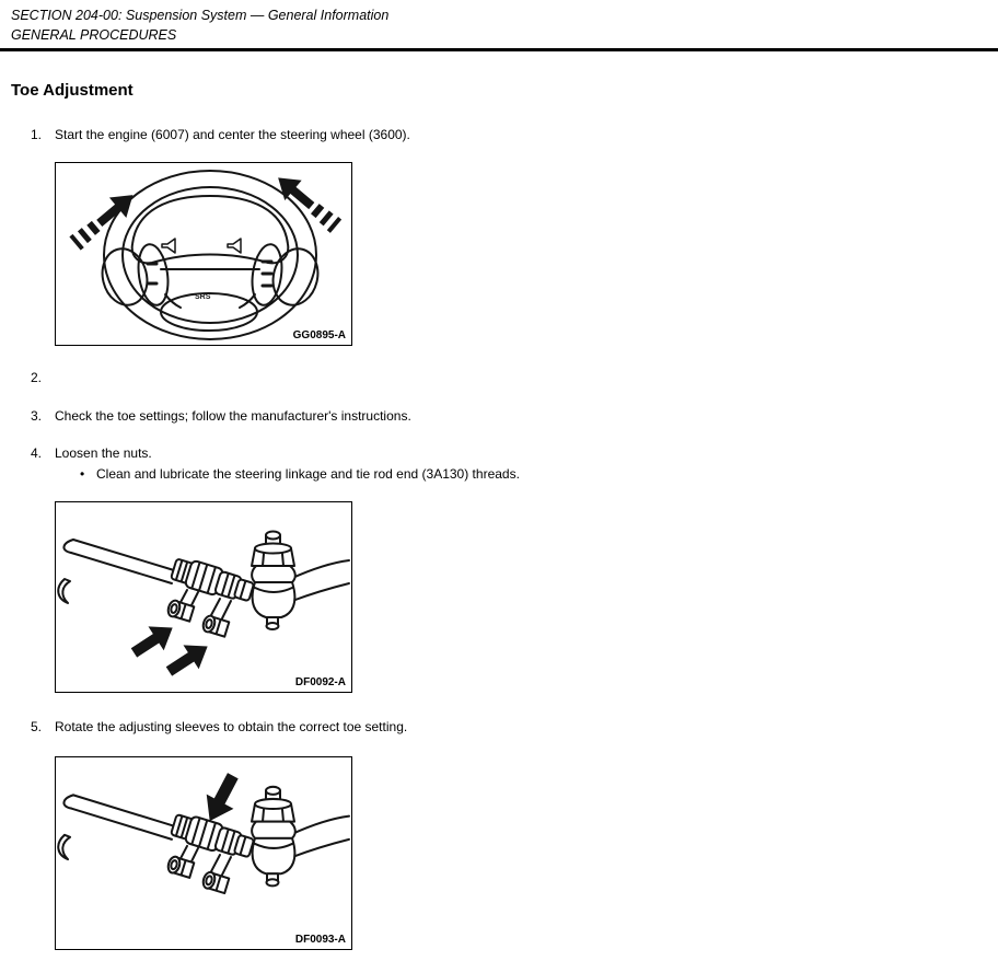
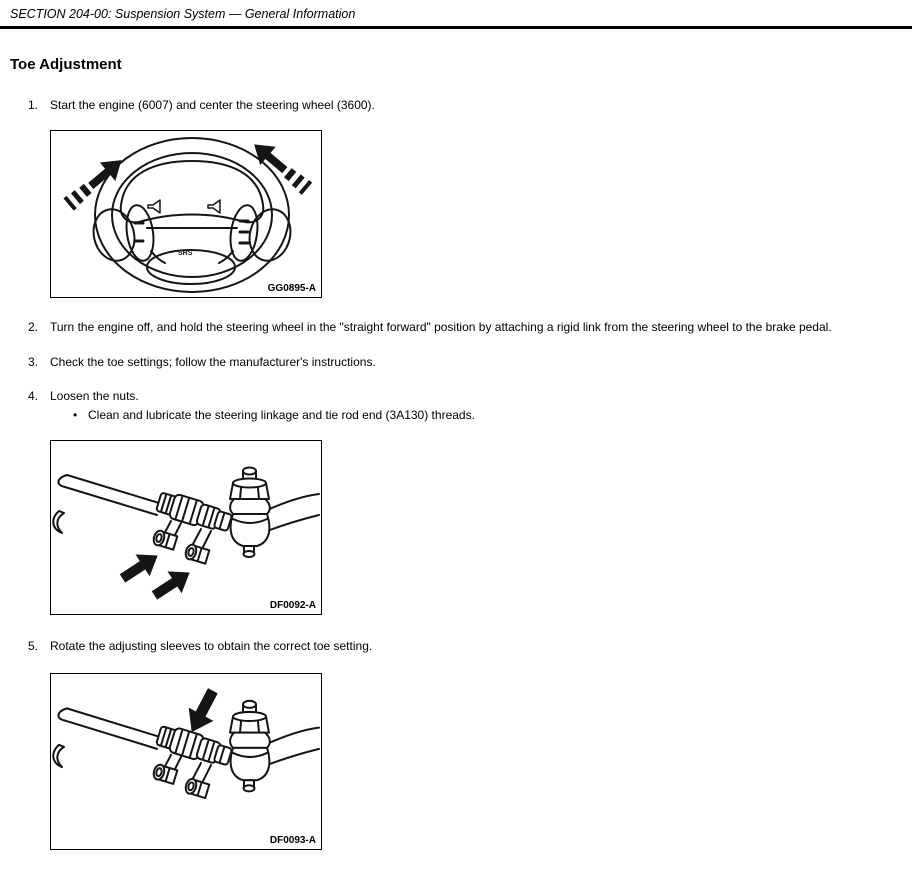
  SECTION 204-00: Suspension System — General Information
- GENERAL PROCEDURES
  Toe Adjustment
  1.
  Start the engine (6007) and center the steering wheel (3600).
  GG0895-A
  2.
+ Turn the engine off, and hold the steering wheel in the "straight forward" position by attaching a rigid link from the steering wheel to the brake pedal.
  3.
  Check the toe settings; follow the manufacturer's instructions.
  4.
  Loosen the nuts.
  Clean and lubricate the steering linkage and tie rod end (3A130) threads.
  DF0092-A
  5.
  Rotate the adjusting sleeves to obtain the correct toe setting.
  DF0093-A
